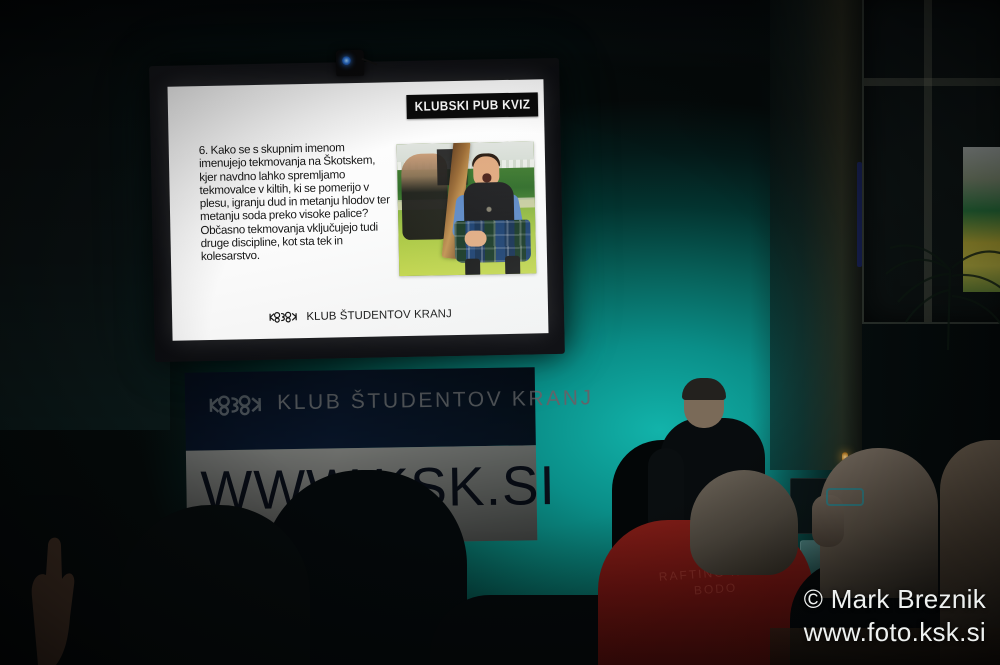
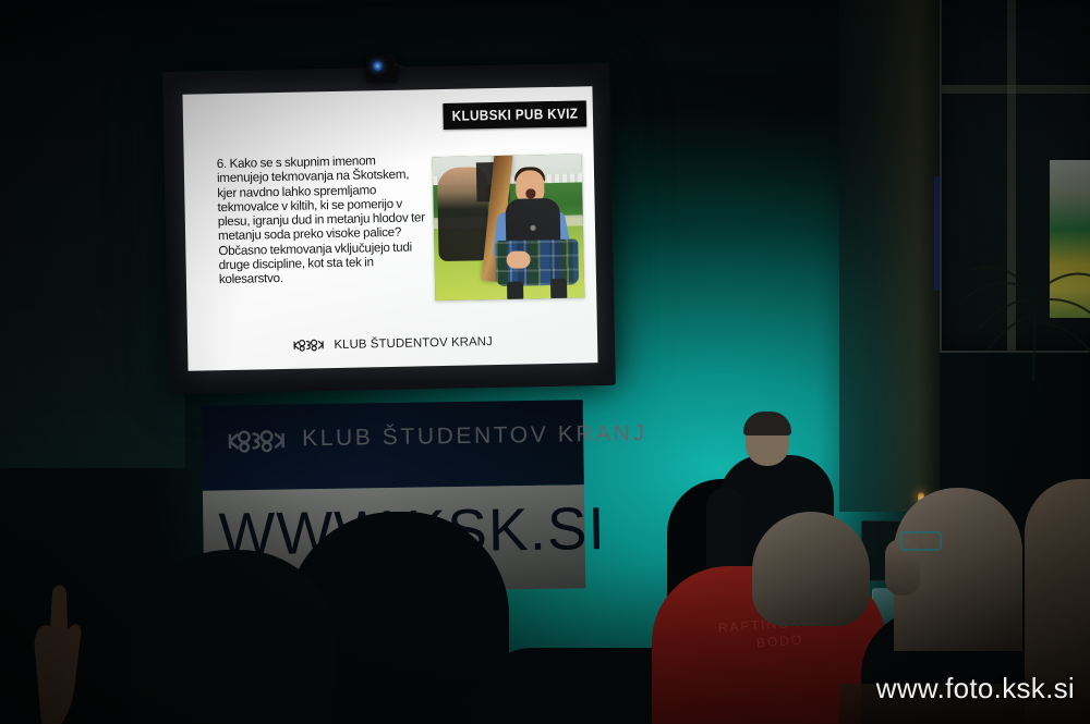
- © Mark Breznik
  www.foto.ksk.si
